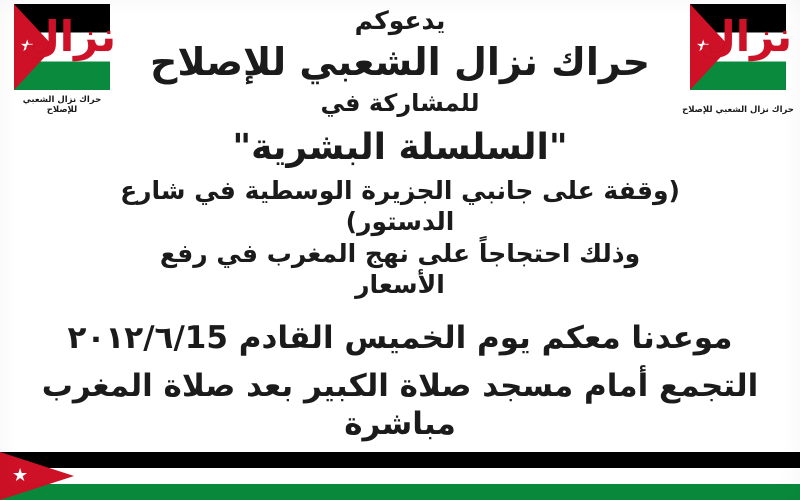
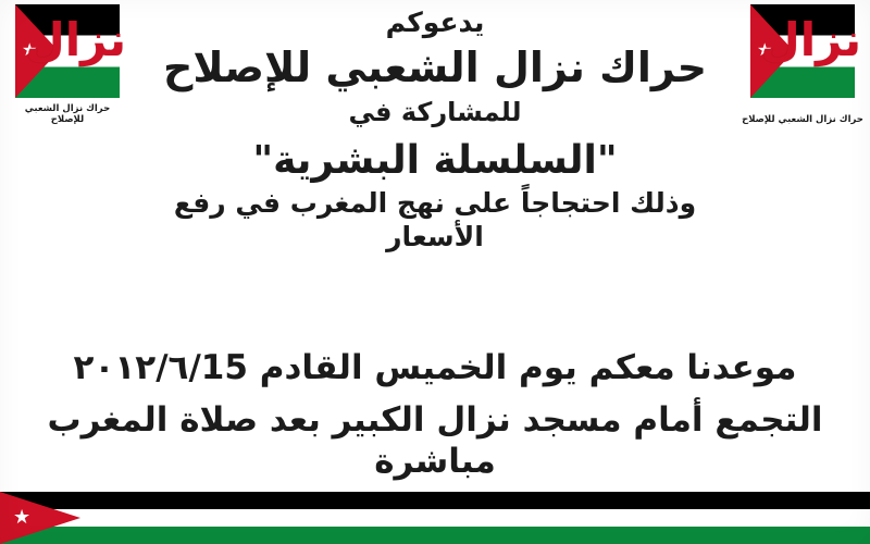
  ★
  نزال
  حراك نزال الشعبي
  للإصلاح
  ★
  نزال
  حراك نزال الشعبي للإصلاح
  يدعوكم
  حراك نزال الشعبي للإصلاح
  للمشاركة في
  "السلسلة البشرية"
- (وقفة على جانبي الجزيرة الوسطية في شارع الدستور)
  وذلك احتجاجاً على نهج المغرب في رفع الأسعار
  موعدنا معكم يوم الخميس القادم ٢٠١٢/٦/15
- التجمع أمام مسجد صلاة الكبير بعد صلاة المغرب مباشرة
+ التجمع أمام مسجد نزال الكبير بعد صلاة المغرب مباشرة
  ★
